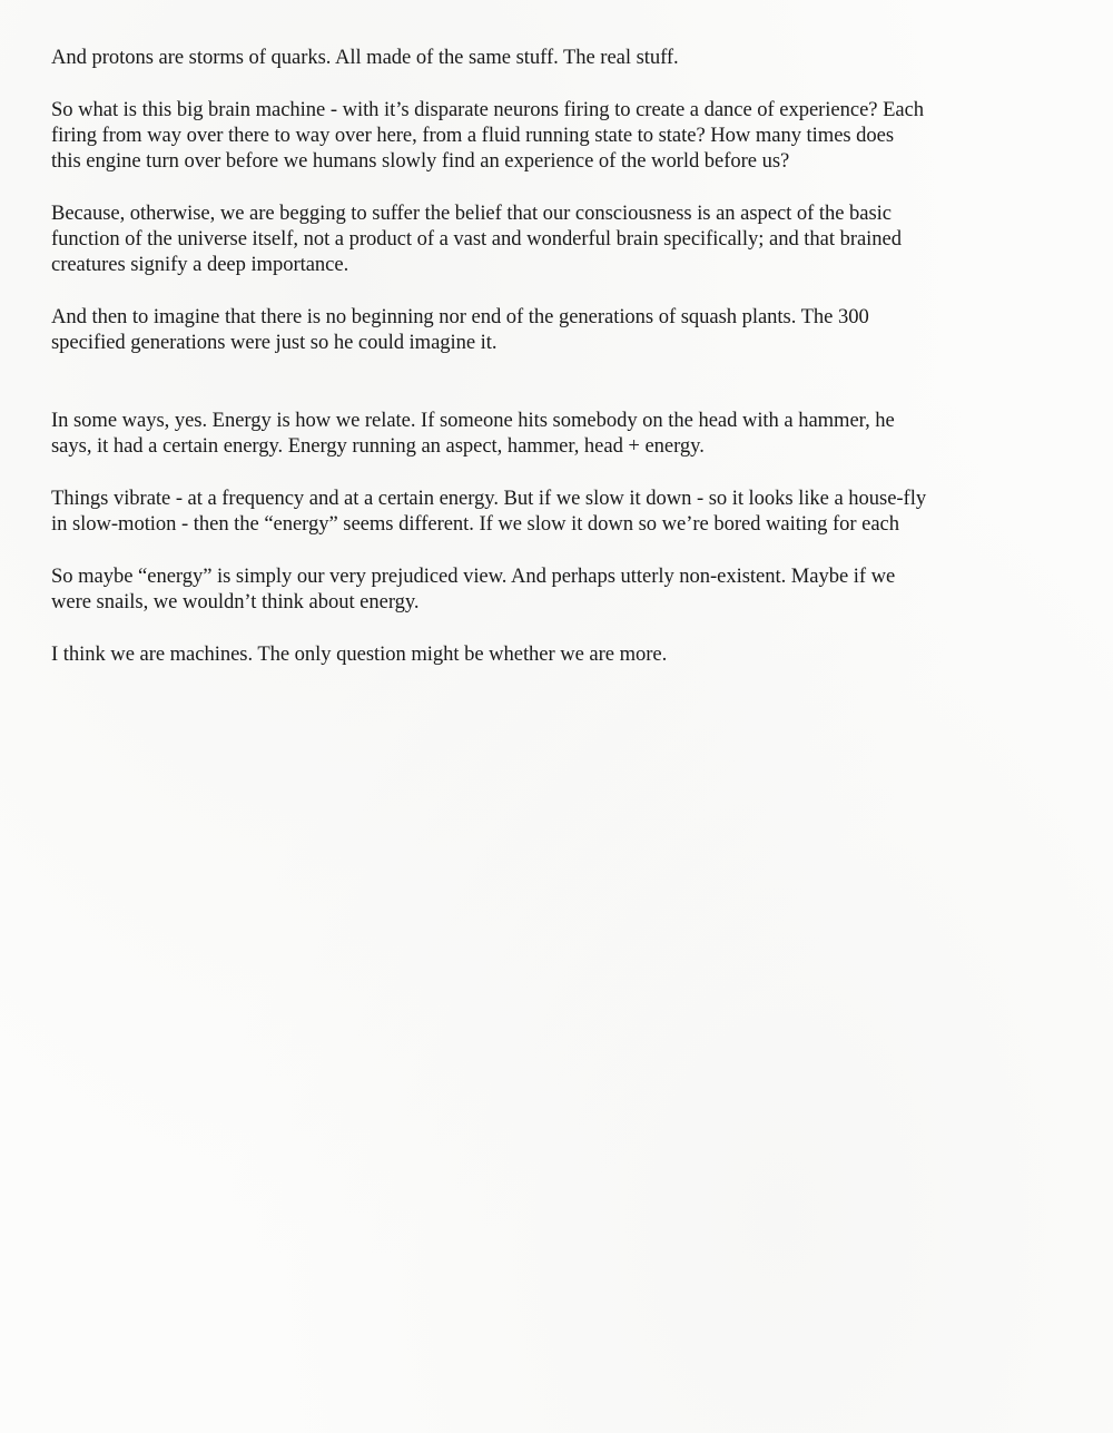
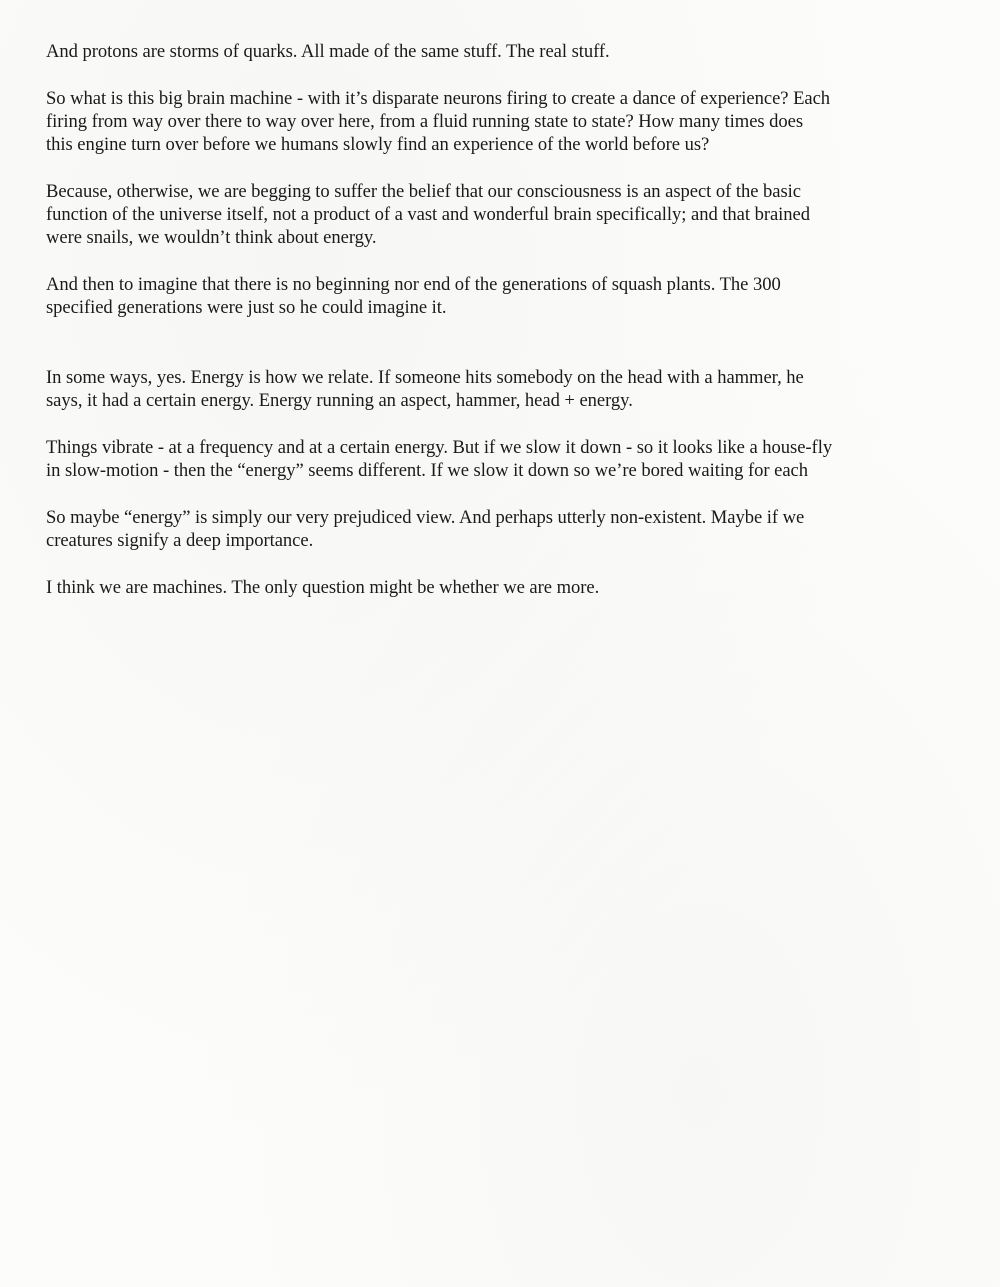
  And protons are storms of quarks. All made of the same stuff. The real stuff.
  So what is this big brain machine - with it’s disparate neurons firing to create a dance of experience? Each
  firing from way over there to way over here, from a fluid running state to state? How many times does
  this engine turn over before we humans slowly find an experience of the world before us?
  Because, otherwise, we are begging to suffer the belief that our consciousness is an aspect of the basic
  function of the universe itself, not a product of a vast and wonderful brain specifically; and that brained
- creatures signify a deep importance.
+ were snails, we wouldn’t think about energy.
  And then to imagine that there is no beginning nor end of the generations of squash plants. The 300
  specified generations were just so he could imagine it.
  In some ways, yes. Energy is how we relate. If someone hits somebody on the head with a hammer, he
  says, it had a certain energy. Energy running an aspect, hammer, head + energy.
  Things vibrate - at a frequency and at a certain energy. But if we slow it down - so it looks like a house-fly
  in slow-motion - then the “energy” seems different. If we slow it down so we’re bored waiting for each
  So maybe “energy” is simply our very prejudiced view. And perhaps utterly non-existent. Maybe if we
- were snails, we wouldn’t think about energy.
+ creatures signify a deep importance.
  I think we are machines. The only question might be whether we are more.
